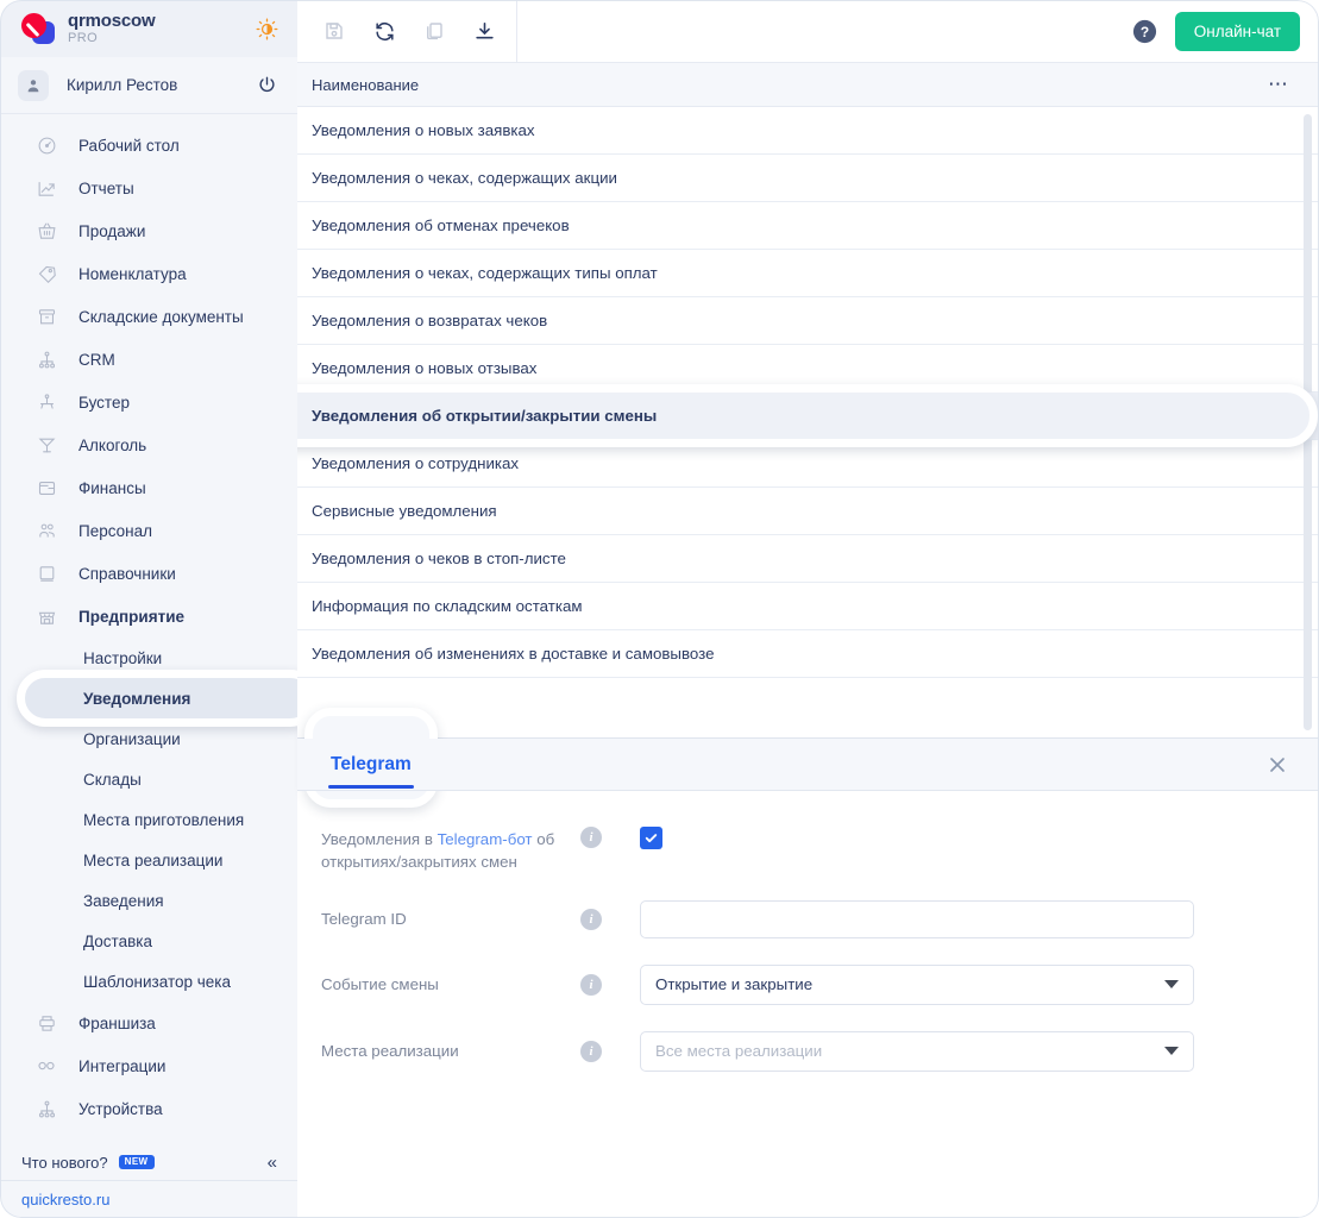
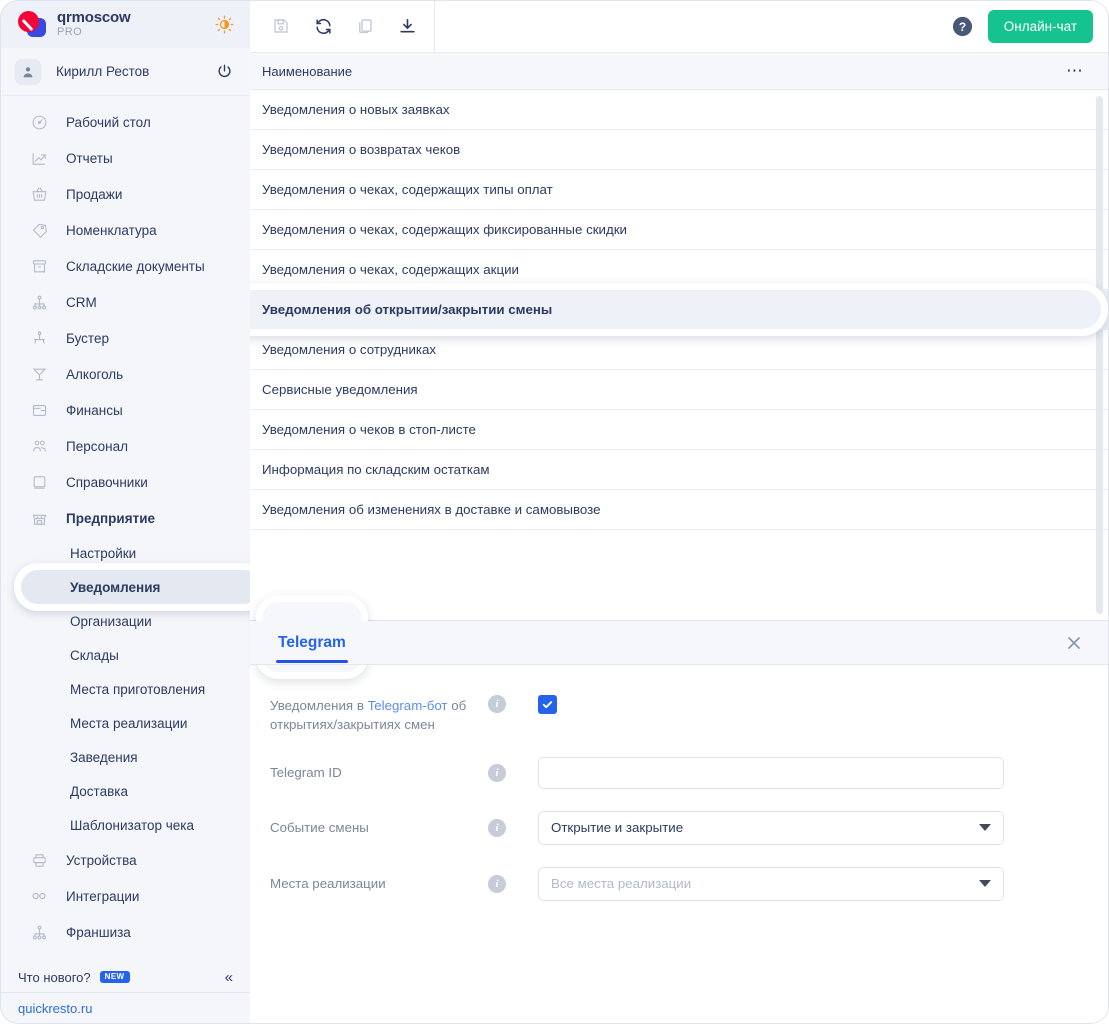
  qrmoscow
  PRO
  Кирилл Рестов
  Рабочий стол
  Отчеты
  Продажи
  Номенклатура
  Складские документы
  CRM
  Бустер
  Алкоголь
  Финансы
  Персонал
  Справочники
  Предприятие
  Настройки
  Уведомления
  Организации
  Склады
  Места приготовления
  Места реализации
  Заведения
  Доставка
  Шаблонизатор чека
- Франшиза
+ Устройства
  Интеграции
- Устройства
+ Франшиза
  Что нового?
  NEW
  «
  quickresto.ru
  ?
  Онлайн-чат
  Наименование
  ⋯
  Уведомления о новых заявках
- Уведомления о чеках, содержащих акции
+ Уведомления о возвратах чеков
- Уведомления об отменах пречеков
  Уведомления о чеках, содержащих типы оплат
+ Уведомления о чеках, содержащих фиксированные скидки
- Уведомления о возвратах чеков
+ Уведомления о чеках, содержащих акции
- Уведомления о новых отзывах
  Уведомления об открытии/закрытии смены
  Уведомления о сотрудниках
  Сервисные уведомления
  Уведомления о чеков в стоп-листе
  Информация по складским остаткам
  Уведомления об изменениях в доставке и самовывозе
  Telegram
  Уведомления в Telegram-бот об открытиях/закрытиях смен
  i
  Telegram ID
  i
  Событие смены
  i
  Открытие и закрытие
  Места реализации
  i
  Все места реализации
